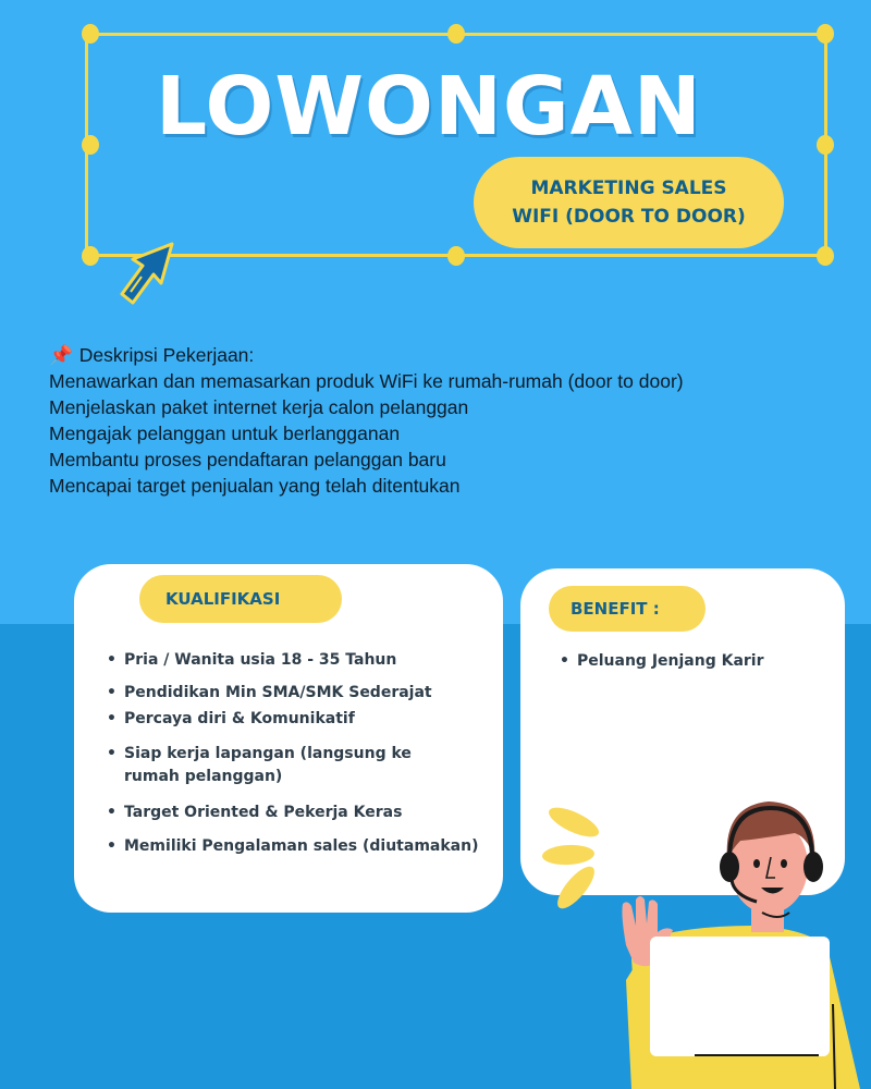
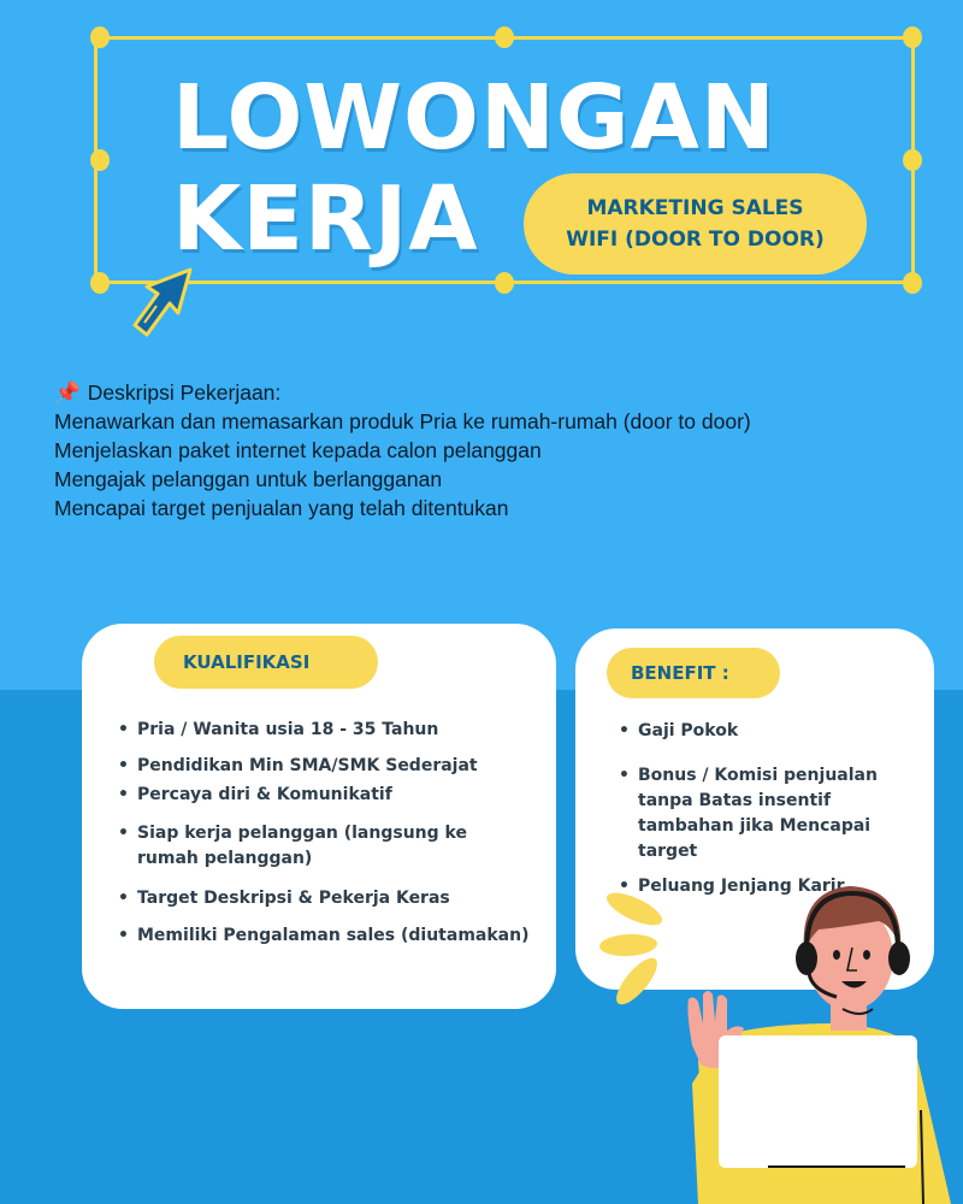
  LOWONGAN
+ KERJA
  MARKETING SALES
  WIFI (DOOR TO DOOR)
  📌 Deskripsi Pekerjaan:
- Menawarkan dan memasarkan produk WiFi ke rumah-rumah (door to door)
+ Menawarkan dan memasarkan produk Pria ke rumah-rumah (door to door)
- Menjelaskan paket internet kerja calon pelanggan
+ Menjelaskan paket internet kepada calon pelanggan
  Mengajak pelanggan untuk berlangganan
- Membantu proses pendaftaran pelanggan baru
  Mencapai target penjualan yang telah ditentukan
  KUALIFIKASI
  Pria / Wanita usia 18 - 35 Tahun
  Pendidikan Min SMA/SMK Sederajat
  Percaya diri & Komunikatif
- Siap kerja lapangan (langsung ke rumah pelanggan)
+ Siap kerja pelanggan (langsung ke rumah pelanggan)
- Target Oriented & Pekerja Keras
+ Target Deskripsi & Pekerja Keras
  Memiliki Pengalaman sales (diutamakan)
  BENEFIT :
+ Gaji Pokok
+ Bonus / Komisi penjualan tanpa Batas insentif tambahan jika Mencapai target
  Peluang Jenjang Karir
